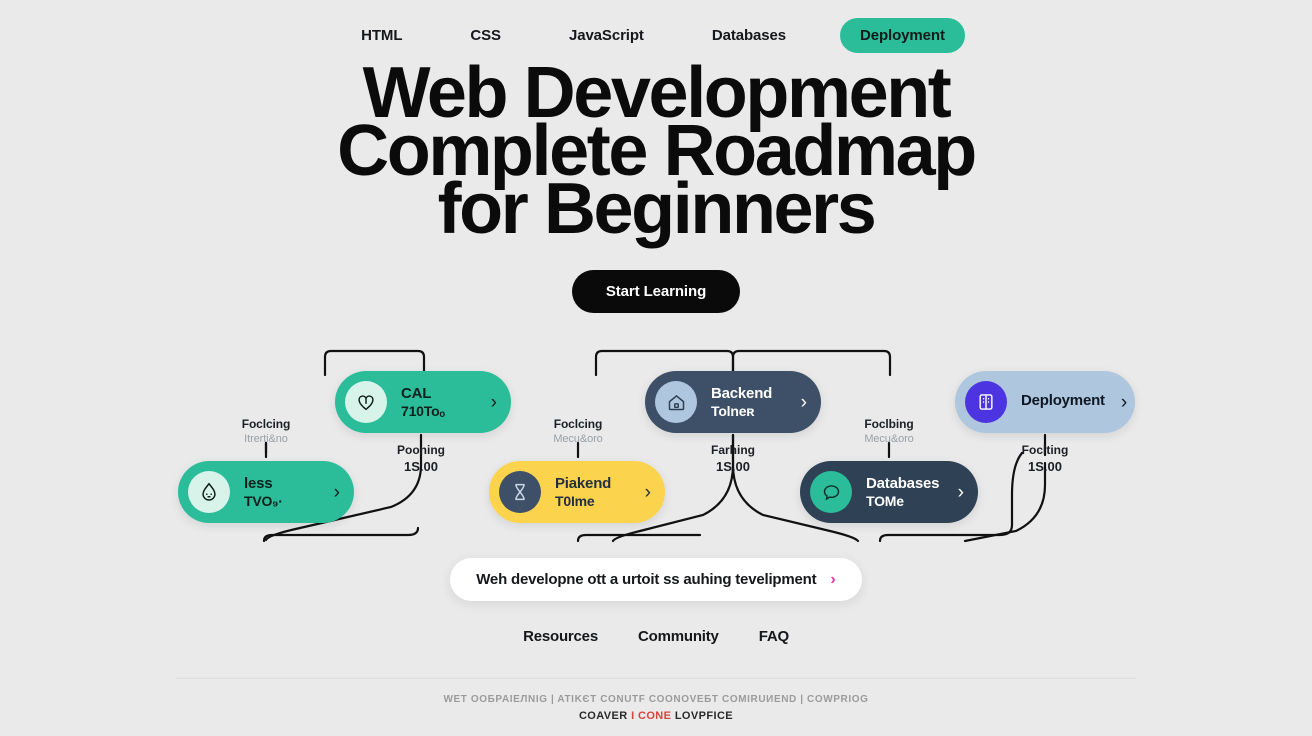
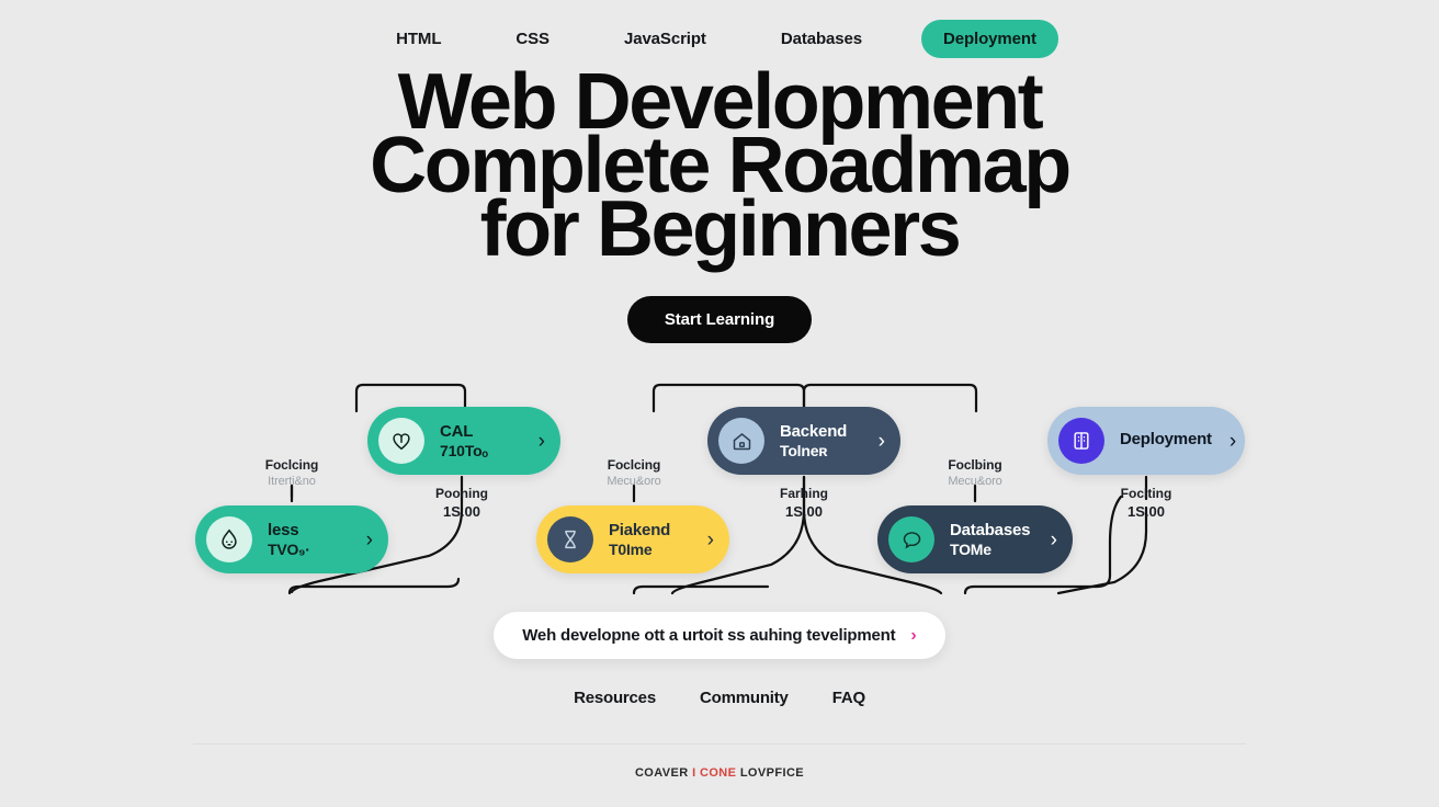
  HTML
  CSS
  JavaScript
  Databases
  Deployment
  Web Development
  Complete Roadmap
  for Beginners
  Start Learning
  less
  TVO₉·
  ›
  CAL
  710Toₒ
  ›
  Piakend
  T0Ime
  ›
  Backend
  Tolneʀ
  ›
  Databases
  TOMe
  ›
  Deployment
  ›
  Foclcing
  Itrerti&no
  Pooning
  1S.00
  Foclcing
  Mecu&oro
  Farhing
  1S.00
  Foclbing
  Mecu&oro
  Foclting
  1S.00
  Weh developne ott a urtoit ss auhing tevelipment
  ›
  Resources
  Community
  FAQ
- WET OOБPAІEЛNІG | ATІKЄT CONUTF COONOVEБT COMІRUИEND | COWРRIOG
  COAVER I CONE LOVРFІCE
